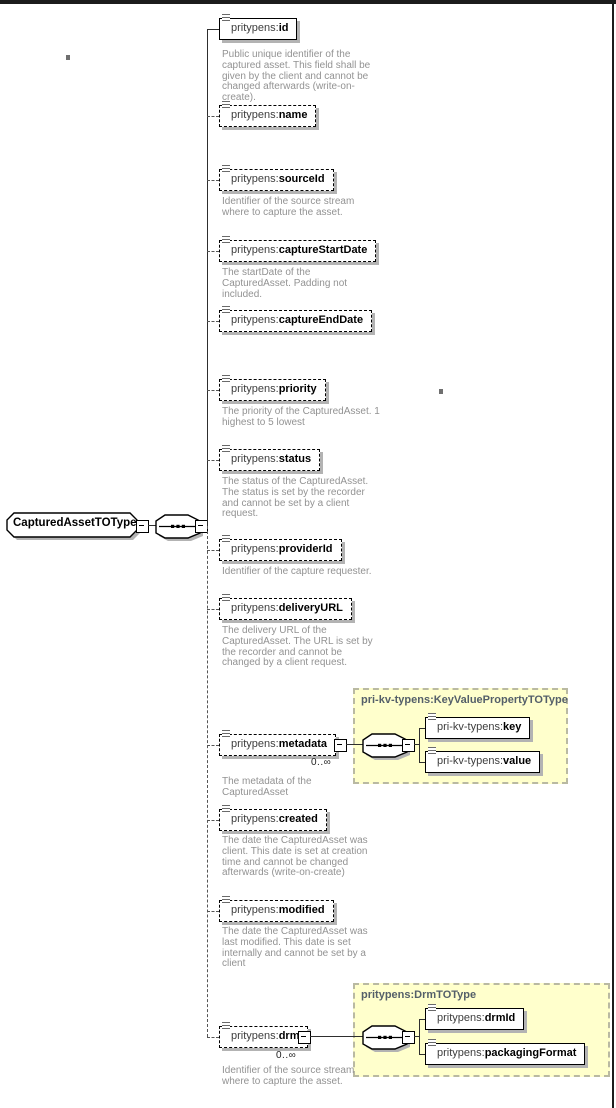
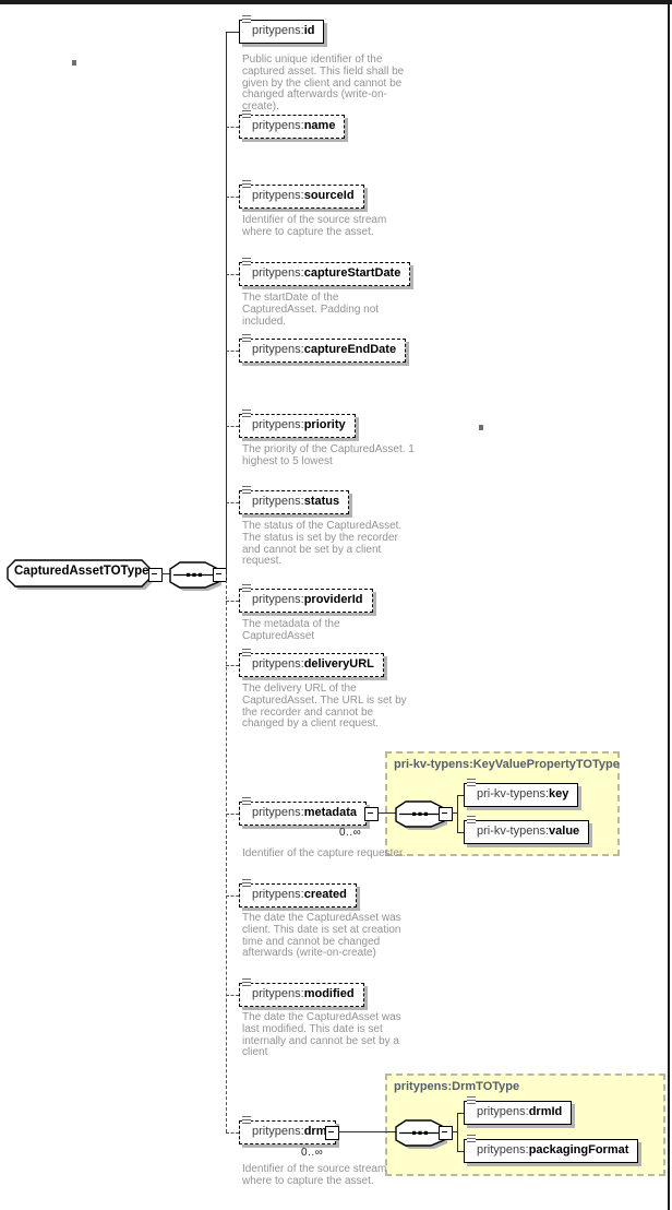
  CapturedAssetTOType
  pritypens:id
  Public unique identifier of the captured asset. This field shall be given by the client and cannot be changed afterwards (write-on-create).
  pritypens:name
  pritypens:sourceId
  Identifier of the source stream where to capture the asset.
  pritypens:captureStartDate
  The startDate of the CapturedAsset. Padding not included.
  pritypens:captureEndDate
  pritypens:priority
  The priority of the CapturedAsset. 1 highest to 5 lowest
  pritypens:status
  The status of the CapturedAsset. The status is set by the recorder and cannot be set by a client request.
  pritypens:providerId
- Identifier of the capture requester.
+ The metadata of the CapturedAsset
  pritypens:deliveryURL
  The delivery URL of the CapturedAsset. The URL is set by the recorder and cannot be changed by a client request.
  pri-kv-typens:KeyValuePropertyTOType
  pritypens:metadata
  0..∞
- The metadata of the CapturedAsset
+ Identifier of the capture requester.
  pri-kv-typens:key
  pri-kv-typens:value
  pritypens:created
  The date the CapturedAsset was client. This date is set at creation time and cannot be changed afterwards (write-on-create)
  pritypens:modified
  The date the CapturedAsset was last modified. This date is set internally and cannot be set by a client
  pritypens:DrmTOType
  pritypens:drm
  0..∞
  Identifier of the source stream where to capture the asset.
  pritypens:drmId
  pritypens:packagingFormat
